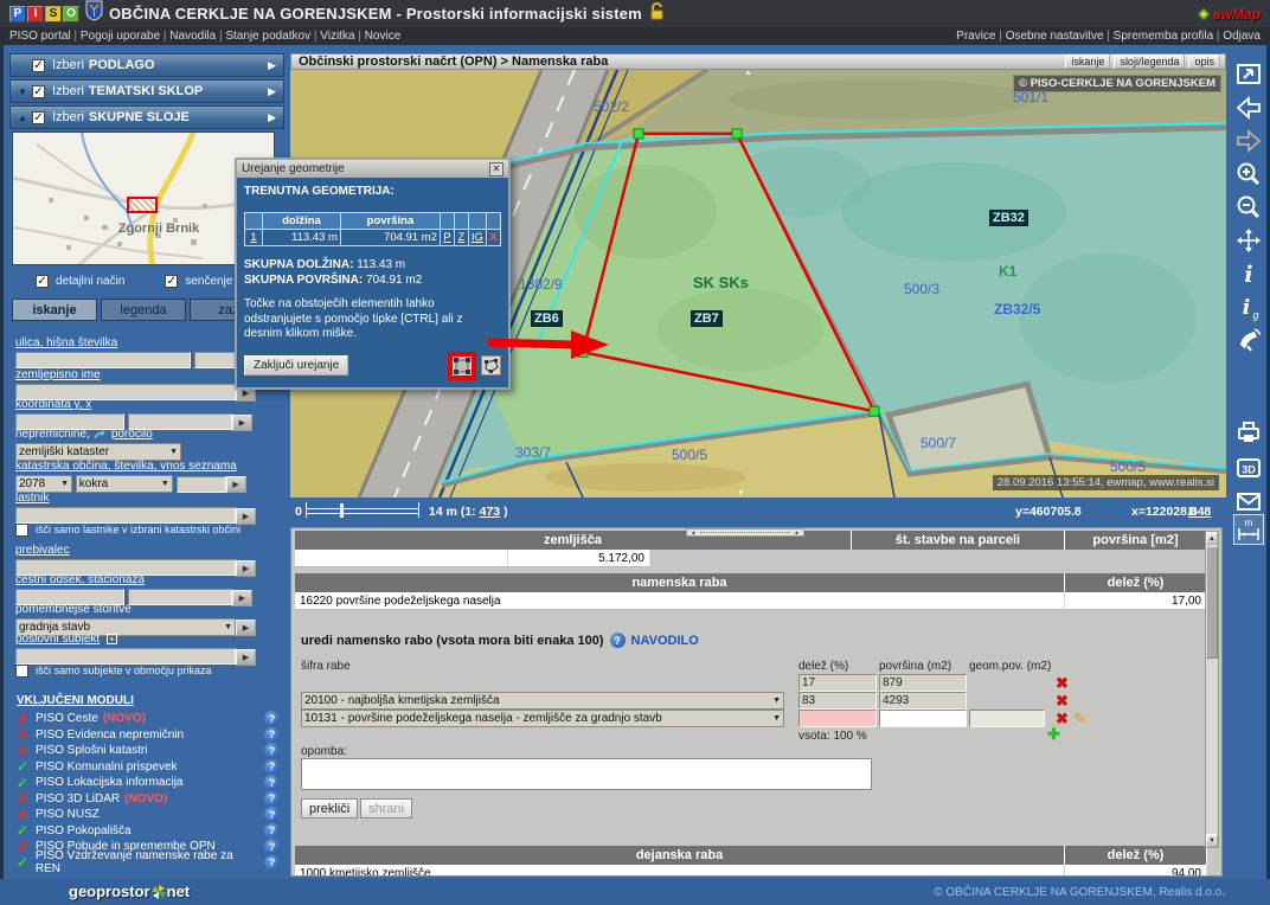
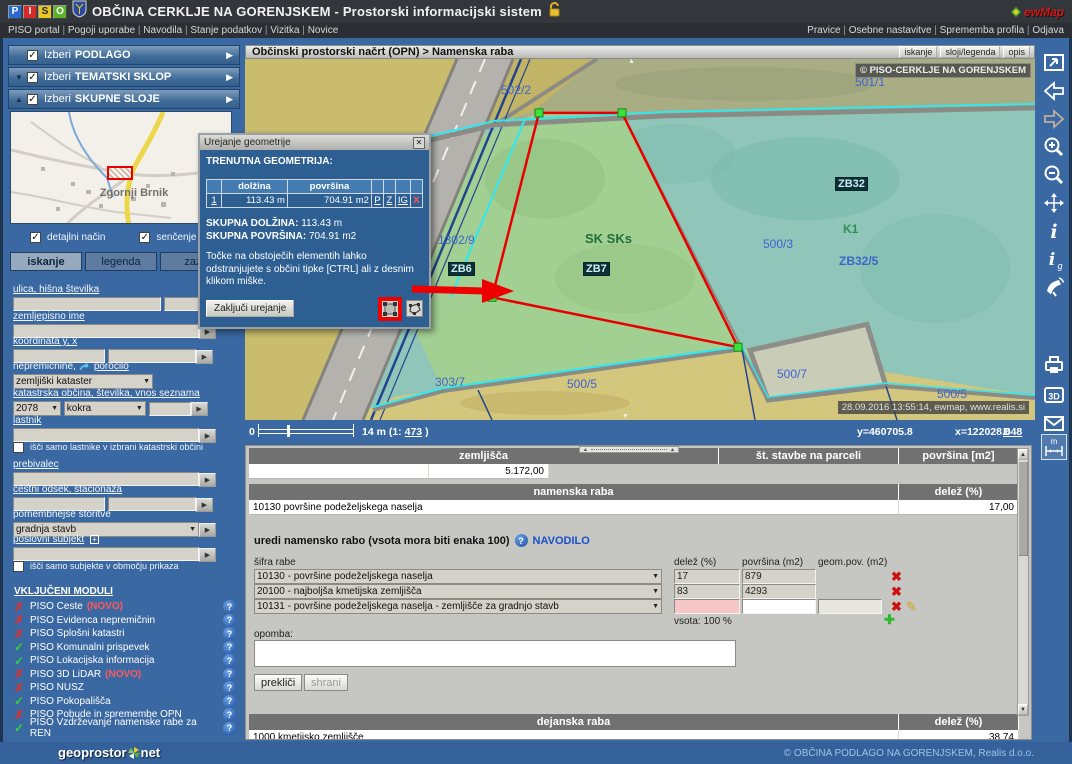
  P
  I
  S
  O
  OBČINA CERKLJE NA GORENJSKEM - Prostorski informacijski sistem
  ewMap
  PISO portal Pogoji uporabe Navodila Stanje podatkov Vizitka Novice
  Pravice Osebne nastavitve Sprememba profila Odjava
  ✓
  Izberi
  PODLAGO
  ▶
  ▼
  ✓
  Izberi
  TEMATSKI SKLOP
  ▶
  ▲
  ✓
  Izberi
  SKUPNE SLOJE
  ▶
  Zgornji Brnik
  ✓
  detajlni način
  ✓
  senčenje
  iskanje
  legenda
  ulica, hišna številka
  zemljepisno ime
  koordinata y, x
  nepremičnine,
  poročilo
  zemljiški kataster
  katastrska občina, številka, vnos seznama
  2078
  kokra
  lastnik
  išči samo lastnike v izbrani katastrski občini
  prebivalec
  cestni odsek, stacionaža
  pomembnejše storitve
  gradnja stavb
  poslovni subjekt +
  išči samo subjekte v območju prikaza
  VKLJUČENI MODULI
  ✗
  PISO Ceste
  (NOVO)
  ?
  ✗
  PISO Evidenca nepremičnin
  ?
  ✗
  PISO Splošni katastri
  ?
  ✓
  PISO Komunalni prispevek
  ?
  ✓
  PISO Lokacijska informacija
  ?
  ✗
  PISO 3D LiDAR
  (NOVO)
  ?
  ✗
  PISO NUSZ
  ?
  ✓
  PISO Pokopališča
  ?
  ✗
  PISO Pobude in spremembe OPN
  ?
  ✓
  PISO Vzdrževanje namenske rabe za REN
  ?
  Občinski prostorski načrt (OPN) > Namenska raba
  iskanje
  sloji/legenda
  opis
  502/2
  501/1
  1302/9
  SK SKs
  500/3
  K1
  ZB32
  ZB6
  ZB7
  ZB32/5
  303/7
  500/5
  500/7
  500/5
  © PISO-CERKLJE NA GORENJSKEM
  28.09.2016 13:55:14, ewmap, www.realis.si
  i
  i
  g
  3D
  m
  0
  14 m (1: 473 )
  y=460705.8
  x=122028.6
  D48
  zemljišča
  št. stavbe na parceli
  površina [m2]
  5.172,00
  namenska raba
  delež (%)
- 16220 površine podeželjskega naselja
+ 10130 površine podeželjskega naselja
  17,00
  uredi namensko rabo (vsota mora biti enaka 100)
  ?
  NAVODILO
  šifra rabe
  delež (%)
  površina (m2)
  geom.pov. (m2)
+ 10130 - površine podeželjskega naselja
  17
  879
  ✖
  20100 - najboljša kmetijska zemljišča
  83
  4293
  ✖
  10131 - površine podeželjskega naselja - zemljišče za gradnjo stavb
  ✖
  ✎
  vsota: 100 %
  ✚
  opomba:
  prekliči
  shrani
  dejanska raba
  delež (%)
  1000 kmetijsko zemljišče
- 94,00
+ 38,74
  Urejanje geometrije
  ✕
  TRENUTNA GEOMETRIJA:
  	dolžina	površina
  1	113.43 m	704.91 m2	P	Z	IG	X
  SKUPNA DOLŽINA: 113.43 m
  SKUPNA POVRŠINA: 704.91 m2
- Točke na obstoječih elementih lahko odstranjujete s pomočjo tipke [CTRL] ali z desnim klikom miške.
+ Točke na obstoječih elementih lahko odstranjujete s občini tipke [CTRL] ali z desnim klikom miške.
  Zaključi urejanje
  geoprostor
  net
- © OBČINA CERKLJE NA GORENJSKEM, Realis d.o.o.
+ © OBČINA PODLAGO NA GORENJSKEM, Realis d.o.o.
